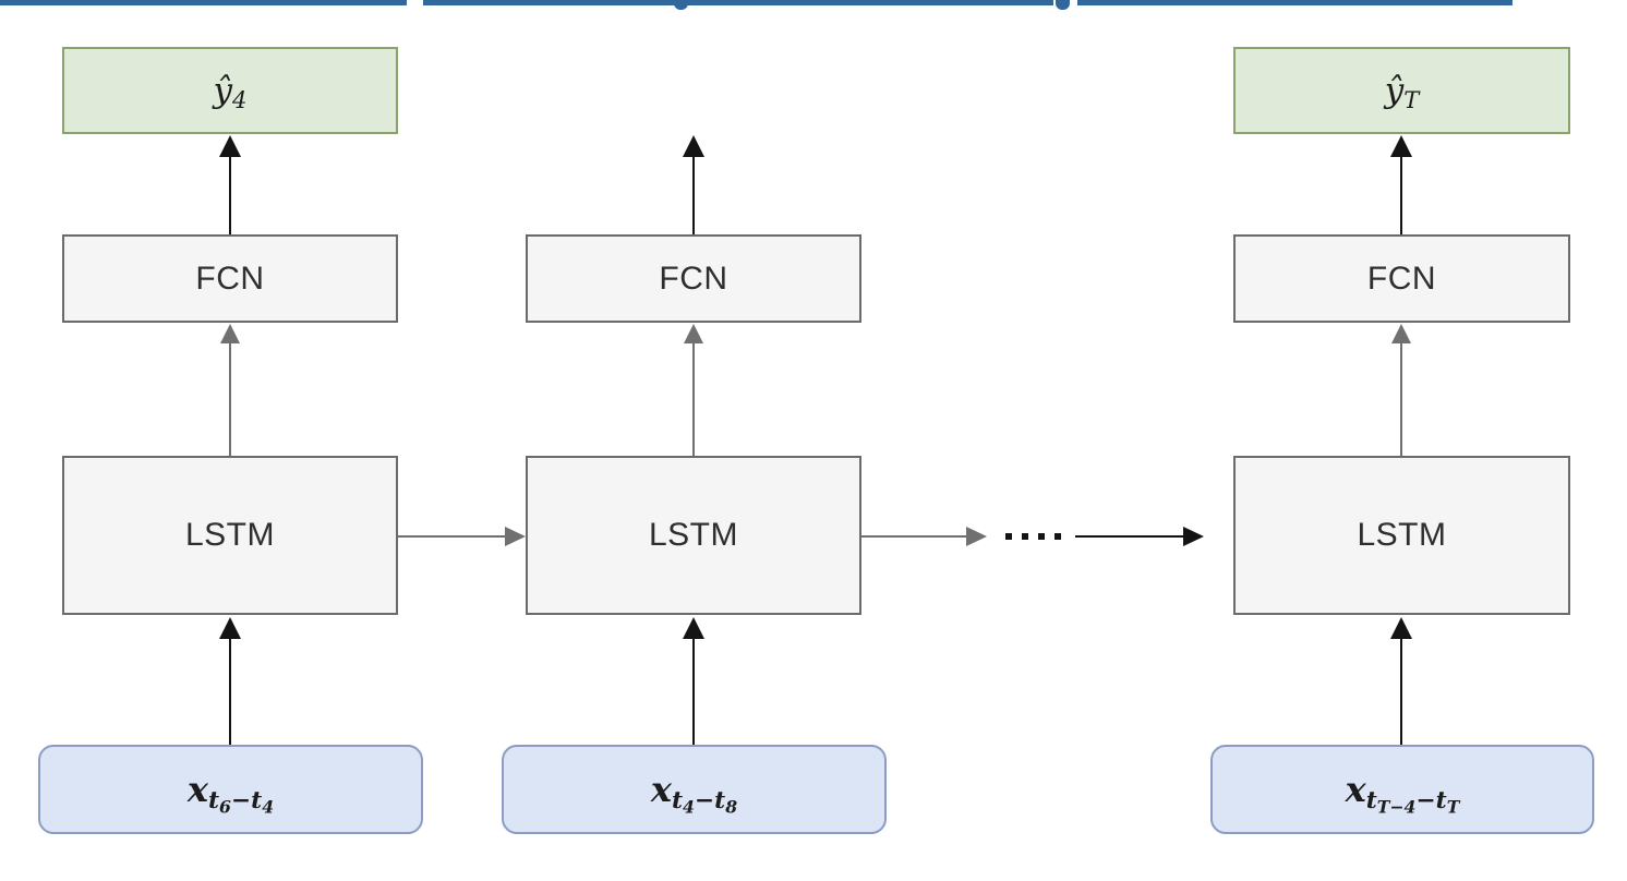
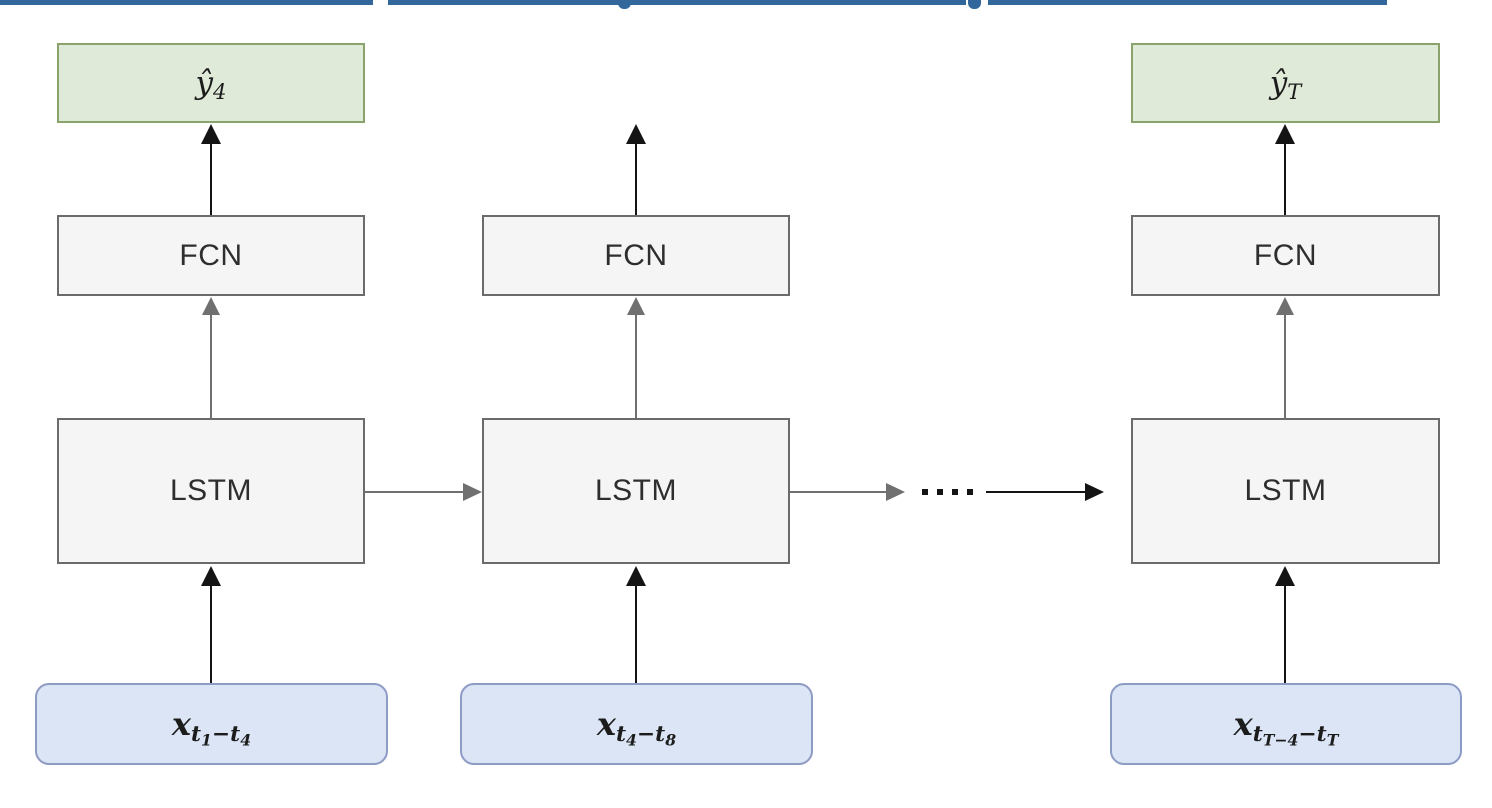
  ŷ4
  FCN
  LSTM
- xt6−t4
+ xt1−t4
  FCN
  LSTM
  xt4−t8
  ŷT
  FCN
  LSTM
  xtT−4−tT
